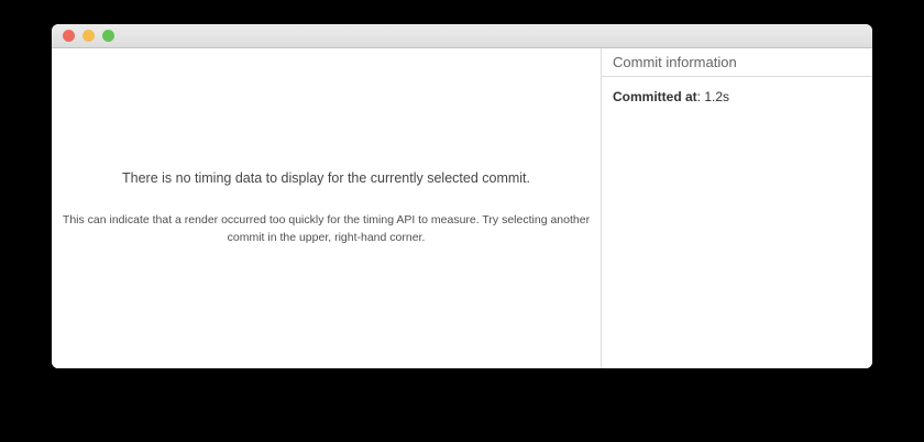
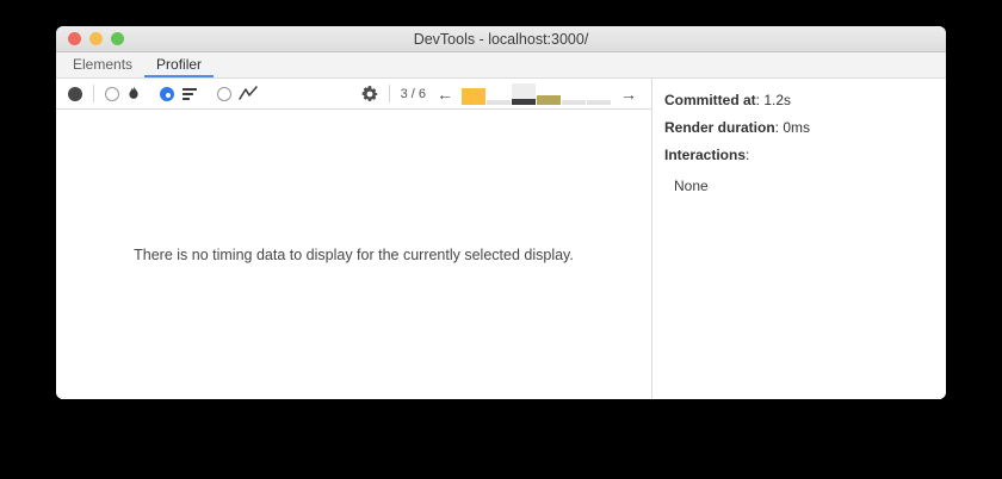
+ DevTools - localhost:3000/
+ Elements
+ Profiler
+ 3 / 6
+ ←
+ →
- There is no timing data to display for the currently selected commit.
+ There is no timing data to display for the currently selected display.
- This can indicate that a render occurred too quickly for the timing API to measure. Try selecting another commit in the upper, right-hand corner.
- Commit information
  Committed at: 1.2s
+ Render duration: 0ms
+ Interactions:
+ None
